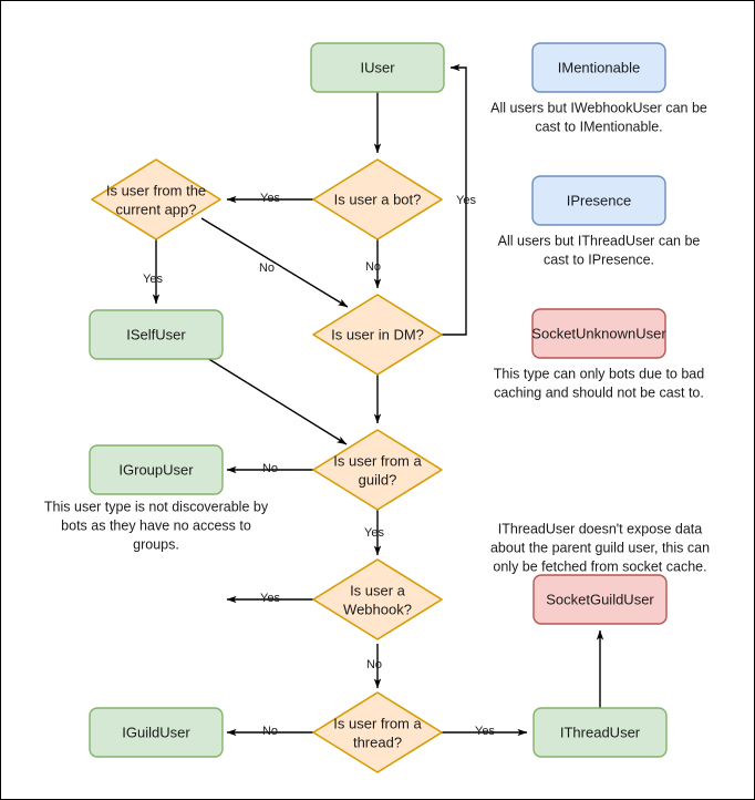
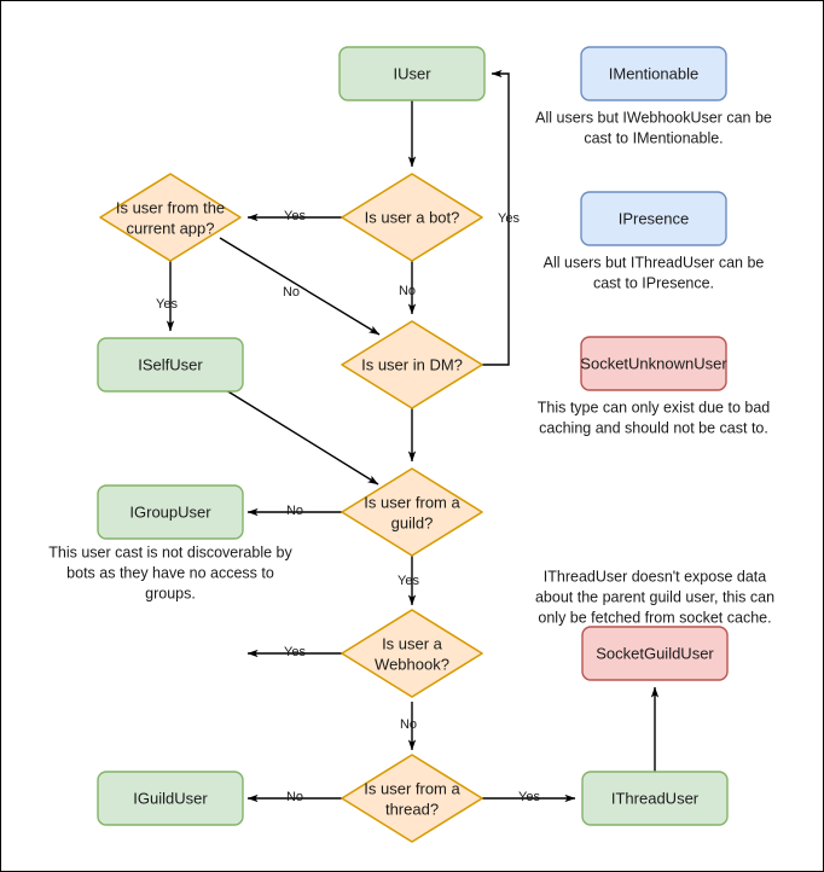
  Yes
  No
  Yes
  Yes
  No
  No
  Yes
  Yes
  No
  No
  Yes
  IUser
  Is user a bot?
  Is user from the
  current app?
  ISelfUser
  Is user in DM?
  Is user from a
  guild?
  IGroupUser
  Is user a
  Webhook?
  Is user from a
  thread?
  IGuildUser
  IThreadUser
  IMentionable
  IPresence
  SocketUnknownUser
  SocketGuildUser
  All users but IWebhookUser can be
  cast to IMentionable.
  All users but IThreadUser can be
  cast to IPresence.
- This type can only bots due to bad
+ This type can only exist due to bad
  caching and should not be cast to.
- This user type is not discoverable by
+ This user cast is not discoverable by
  bots as they have no access to
  groups.
  IThreadUser doesn't expose data
  about the parent guild user, this can
  only be fetched from socket cache.
